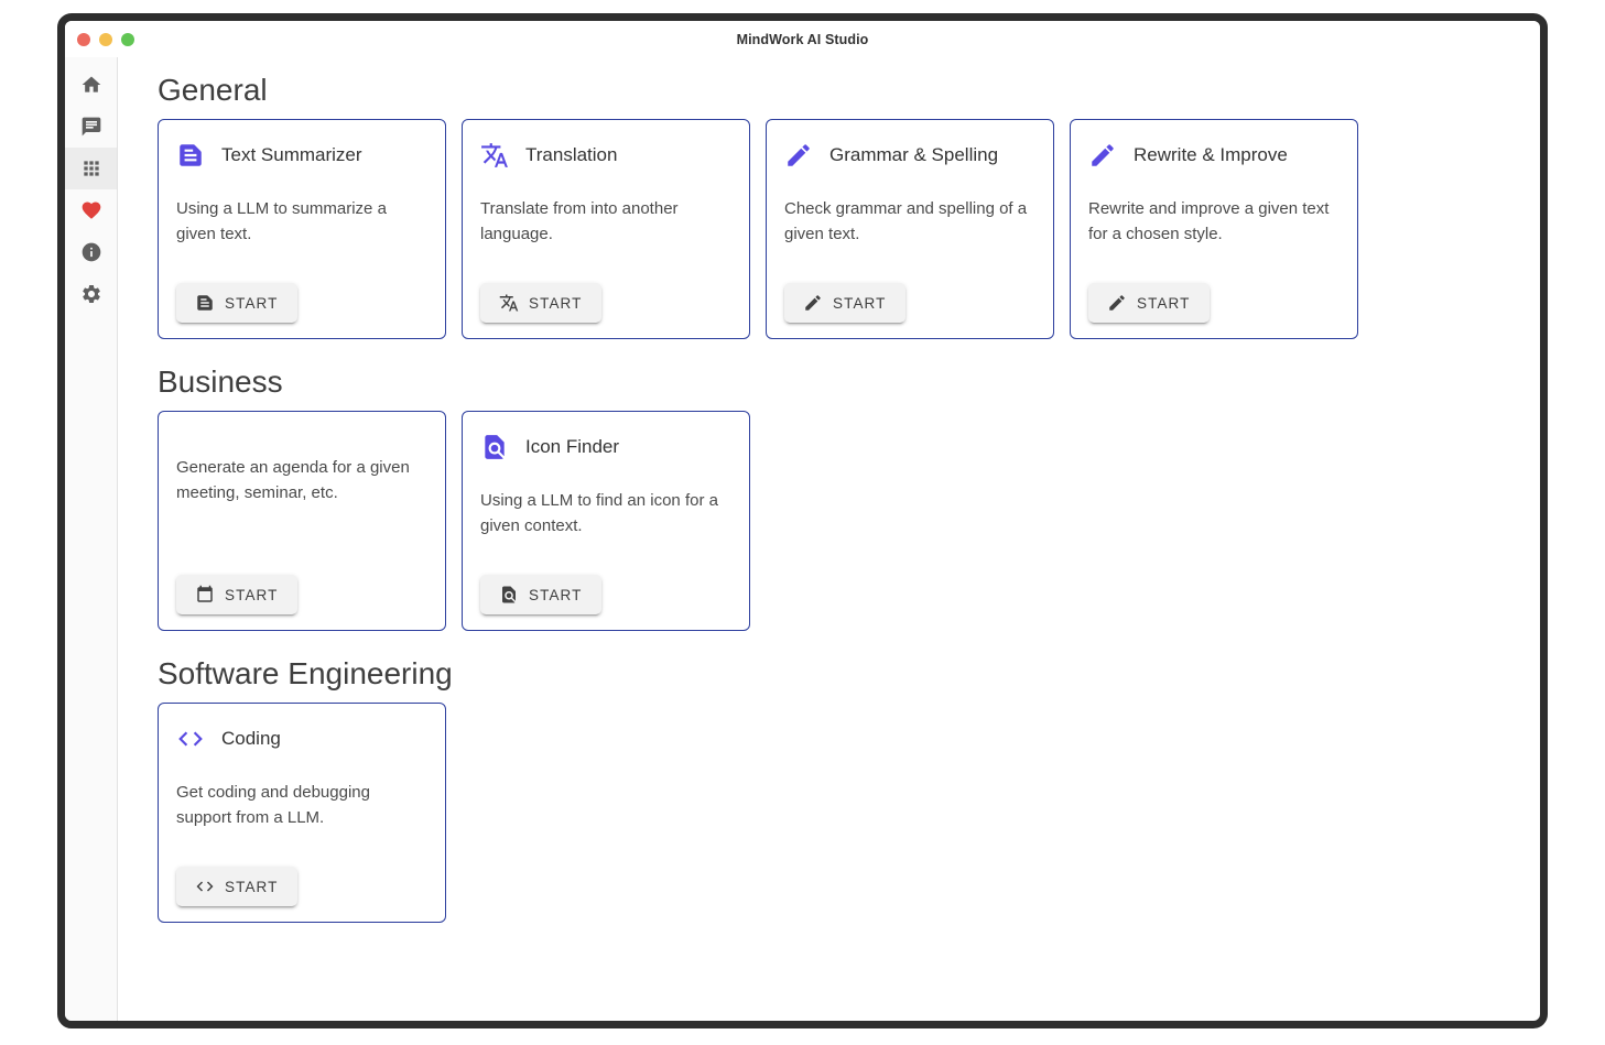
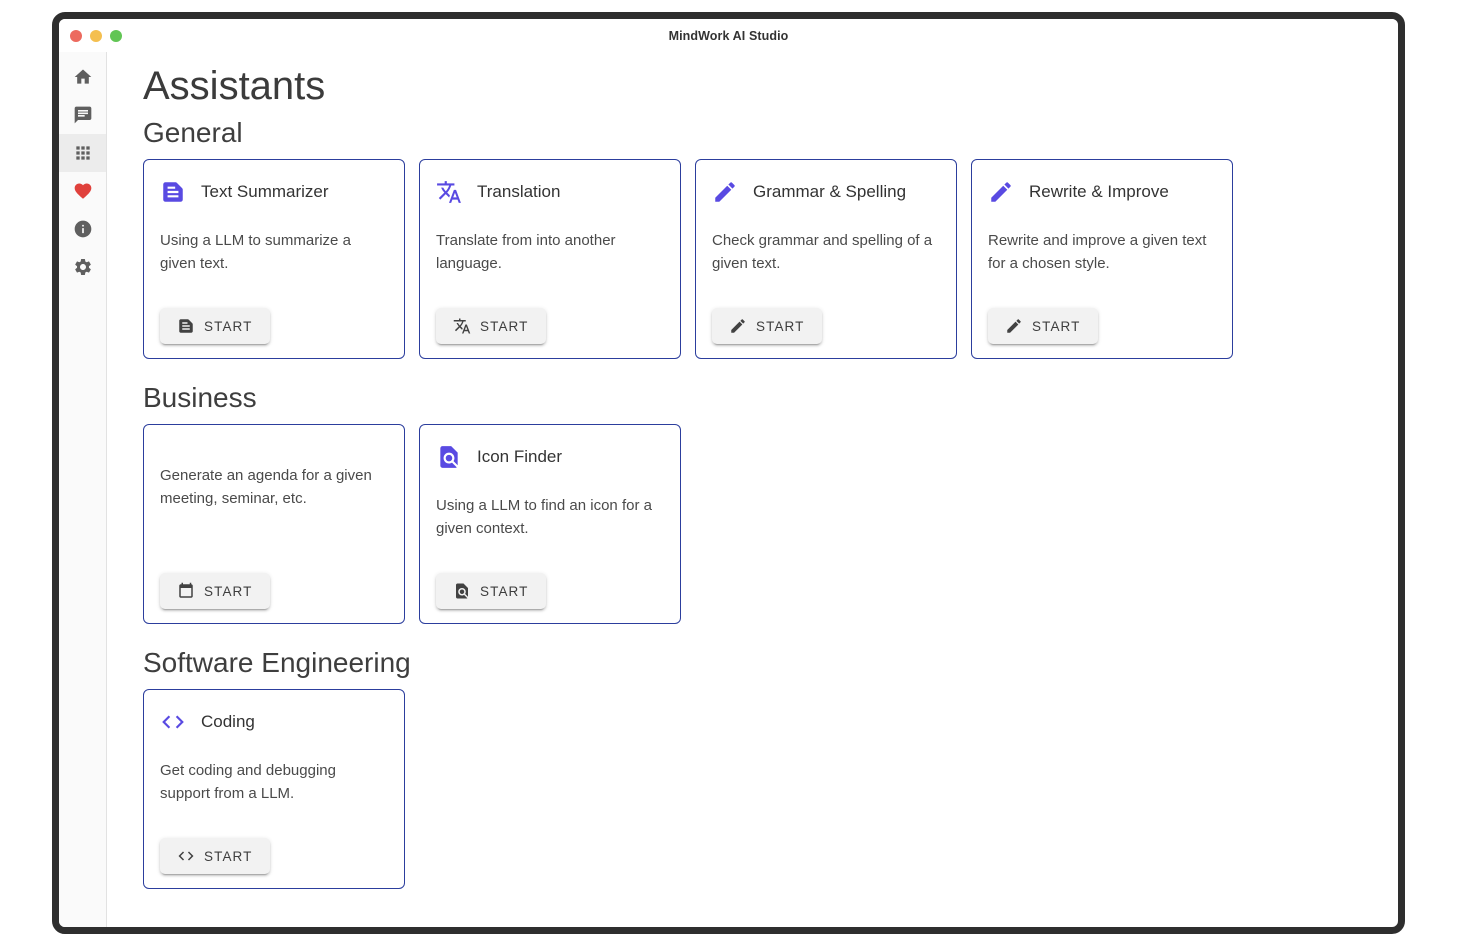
  MindWork AI Studio
+ Assistants
  General
  Text Summarizer
  Using a LLM to summarize a given text.
  START
  Translation
  Translate from into another language.
  START
  Grammar & Spelling
  Check grammar and spelling of a given text.
  START
  Rewrite & Improve
  Rewrite and improve a given text for a chosen style.
  START
  Business
  Generate an agenda for a given meeting, seminar, etc.
  START
  Icon Finder
  Using a LLM to find an icon for a given context.
  START
  Software Engineering
  Coding
  Get coding and debugging support from a LLM.
  START
